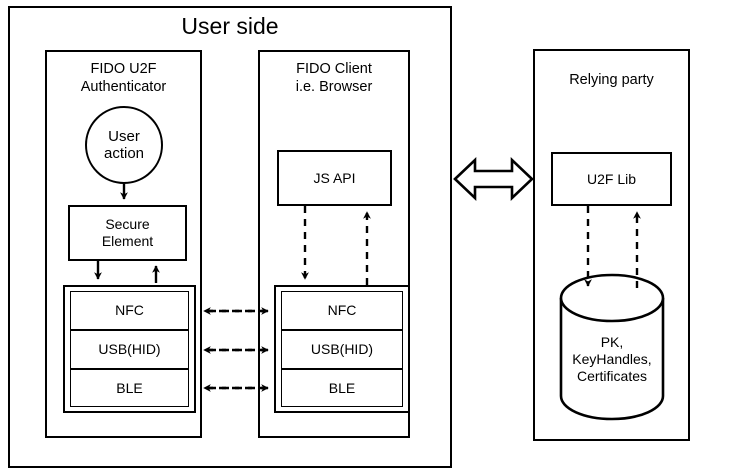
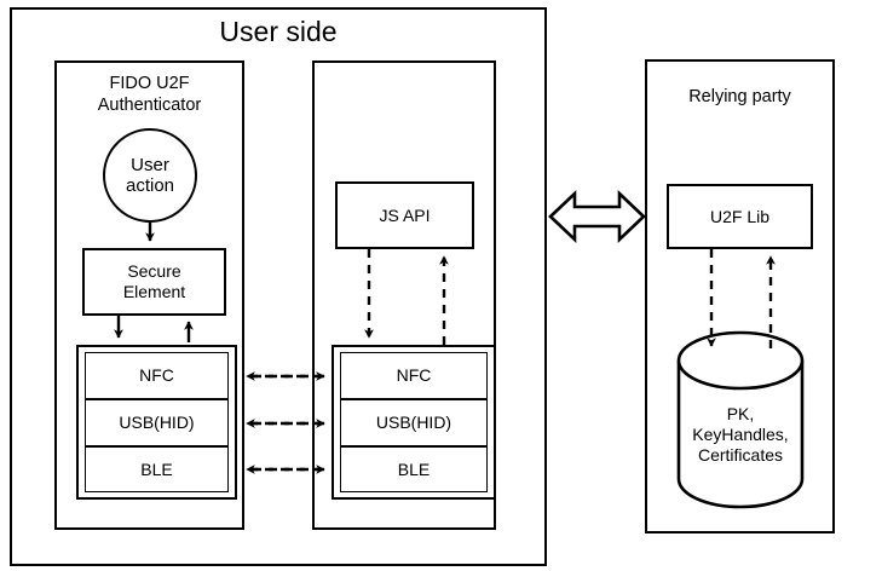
  User side
  FIDO U2F
  Authenticator
  User
  action
  Secure
  Element
  NFC
  USB(HID)
  BLE
- FIDO Client
- i.e. Browser
  JS API
  NFC
  USB(HID)
  BLE
  Relying party
  U2F Lib
  PK,
  KeyHandles,
  Certificates
